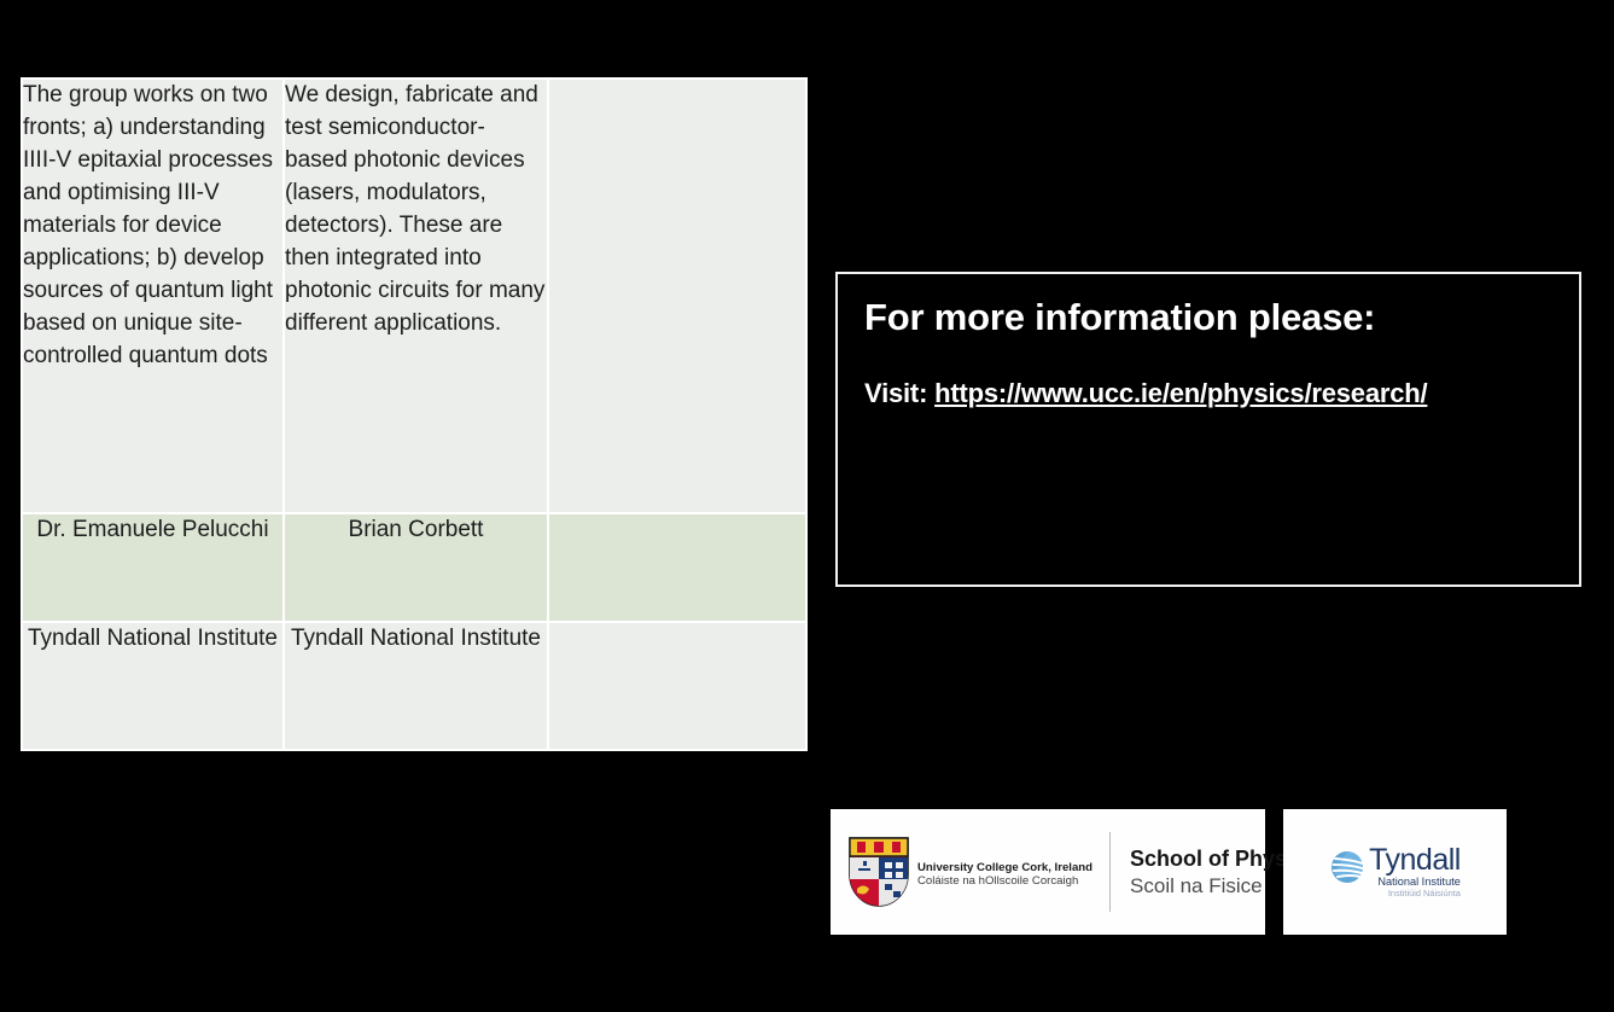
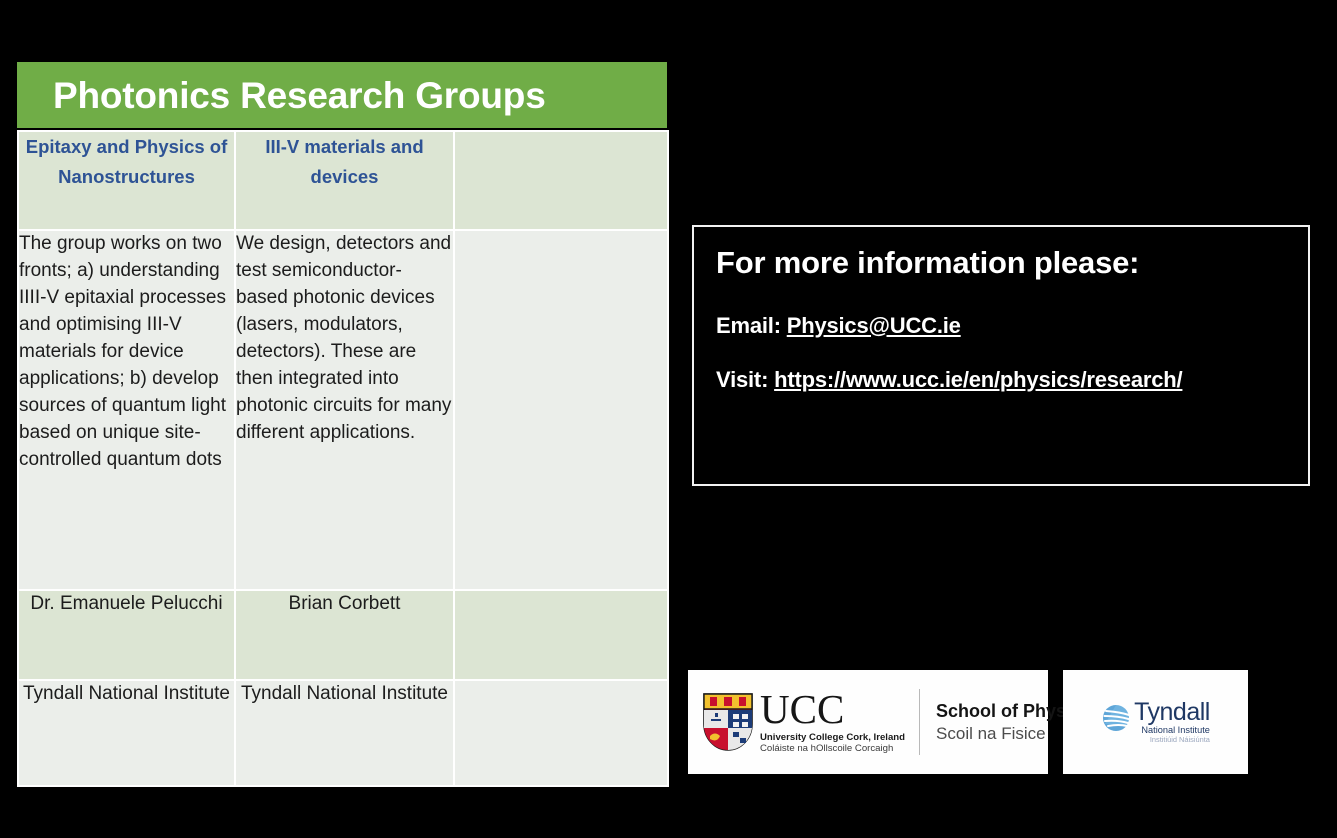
+ Photonics Research Groups
+ Epitaxy and Physics of Nanostructures	III-V materials and devices
- The group works on two fronts; a) understanding IIII-V epitaxial processes and optimising III-V materials for device applications; b) develop sources of quantum light based on unique site-controlled quantum dots	We design, fabricate and test semiconductor-based photonic devices (lasers, modulators, detectors). These are then integrated into photonic circuits for many different applications.
+ The group works on two fronts; a) understanding IIII-V epitaxial processes and optimising III-V materials for device applications; b) develop sources of quantum light based on unique site-controlled quantum dots	We design, detectors and test semiconductor-based photonic devices (lasers, modulators, detectors). These are then integrated into photonic circuits for many different applications.
  Dr. Emanuele Pelucchi	Brian Corbett
  Tyndall National Institute	Tyndall National Institute
  For more information please:
+ Email: Physics@UCC.ie
  Visit: https://www.ucc.ie/en/physics/research/
+ UCC
  University College Cork, Ireland
  Coláiste na hOllscoile Corcaigh
  School of Phys
  Scoil na Fisice
  Tyndall
  National Institute
  Institiúid Náisiúnta
